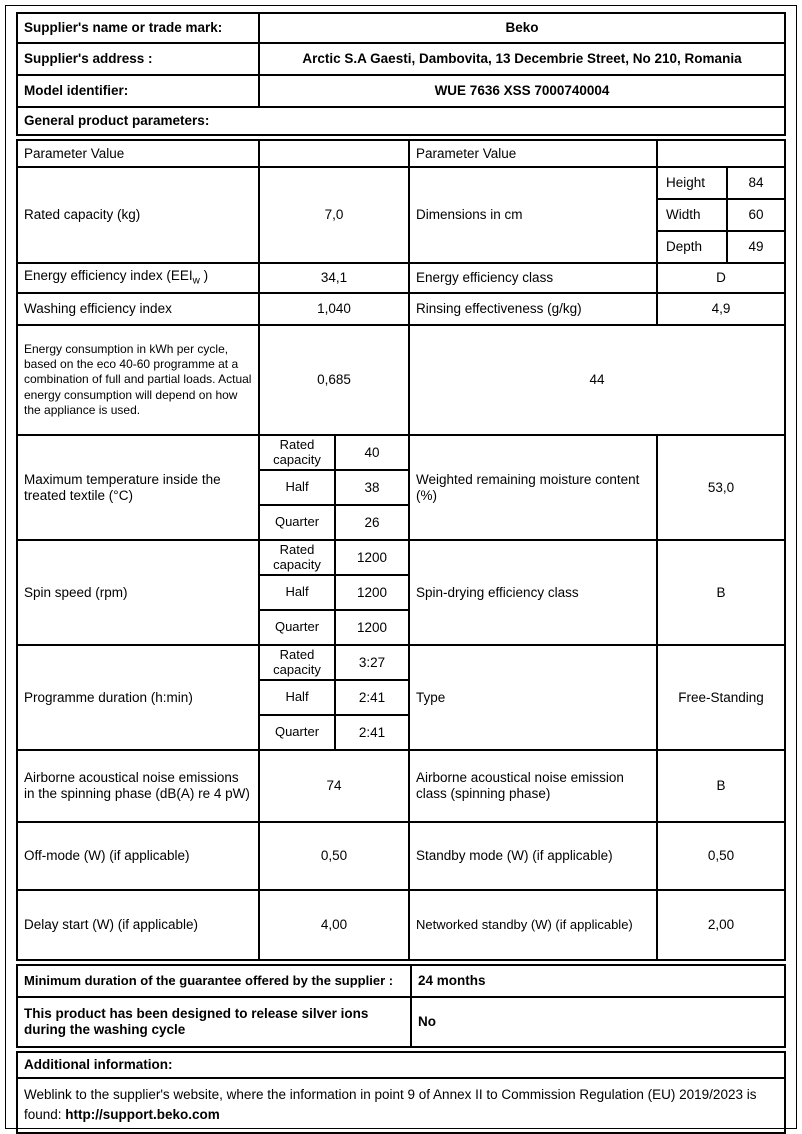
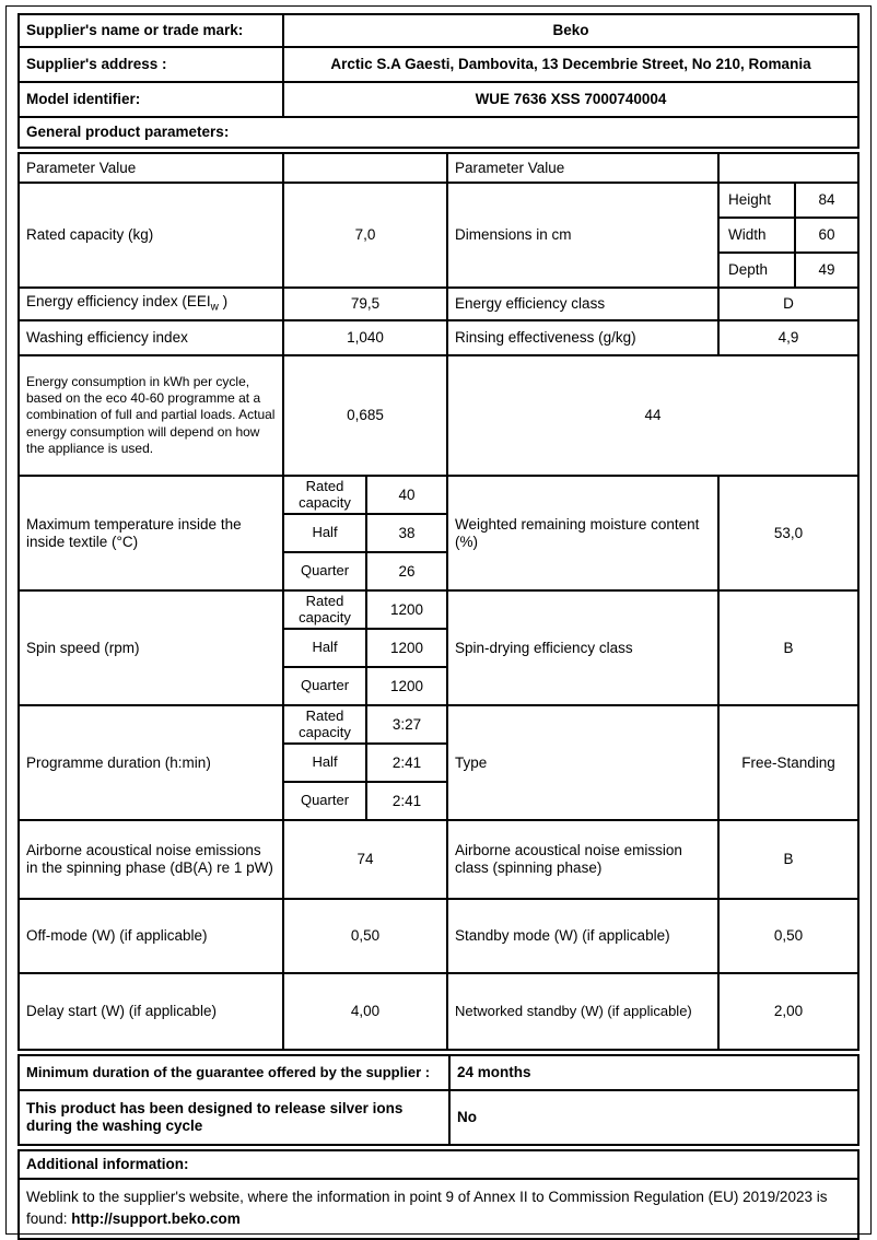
  Supplier's name or trade mark:
  Beko
  Supplier's address :
  Arctic S.A Gaesti, Dambovita, 13 Decembrie Street, No 210, Romania
  Model identifier:
  WUE 7636 XSS 7000740004
  General product parameters:
  Parameter Value
  Parameter Value
  Rated capacity (kg)
  7,0
  Dimensions in cm
  Height
  84
  Width
  60
  Depth
  49
  Energy efficiency index (EEIw )
- 34,1
+ 79,5
  Energy efficiency class
  D
  Washing efficiency index
  1,040
  Rinsing effectiveness (g/kg)
  4,9
  Energy consumption in kWh per cycle, based on the eco 40-60 programme at a combination of full and partial loads. Actual energy consumption will depend on how the appliance is used.
  0,685
  44
- Maximum temperature inside the treated textile (°C)
+ Maximum temperature inside the inside textile (°C)
  Rated capacity
  40
  Half
  38
  Quarter
  26
  Weighted remaining moisture content (%)
  53,0
  Spin speed (rpm)
  Rated capacity
  1200
  Half
  1200
  Quarter
  1200
  Spin-drying efficiency class
  B
  Programme duration (h:min)
  Rated capacity
  3:27
  Half
  2:41
  Quarter
  2:41
  Type
  Free-Standing
- Airborne acoustical noise emissions in the spinning phase (dB(A) re 4 pW)
+ Airborne acoustical noise emissions in the spinning phase (dB(A) re 1 pW)
  74
  Airborne acoustical noise emission class (spinning phase)
  B
  Off-mode (W) (if applicable)
  0,50
  Standby mode (W) (if applicable)
  0,50
  Delay start (W) (if applicable)
  4,00
  Networked standby (W) (if applicable)
  2,00
  Minimum duration of the guarantee offered by the supplier :
  24 months
  This product has been designed to release silver ions during the washing cycle
  No
  Additional information:
  Weblink to the supplier's website, where the information in point 9 of Annex II to Commission Regulation (EU) 2019/2023 is found: http://support.beko.com
